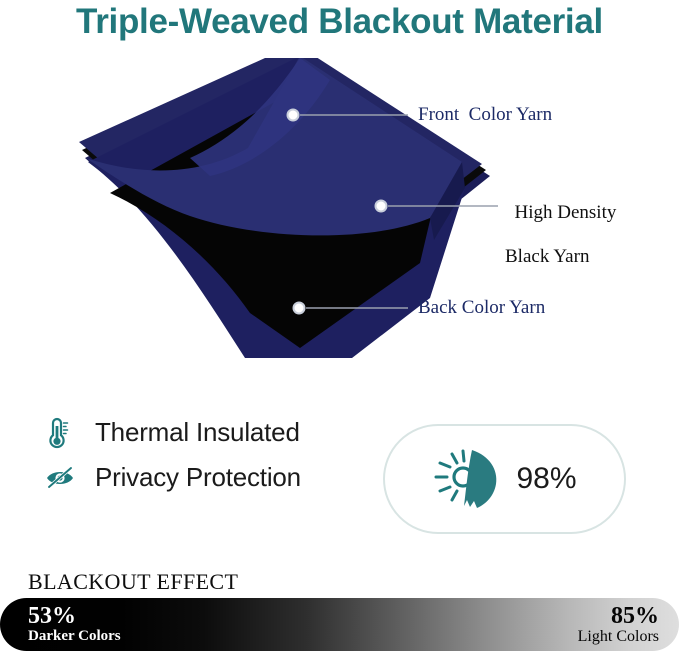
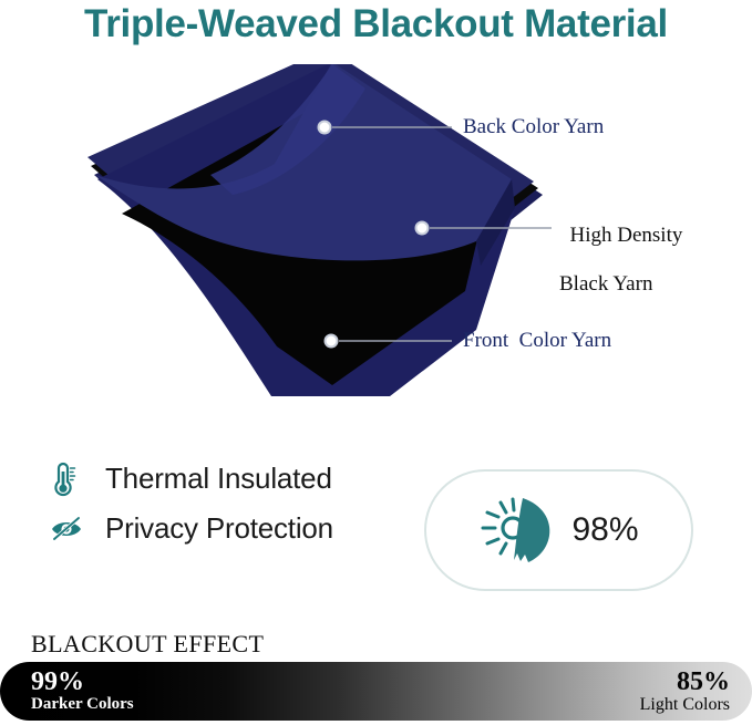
  Triple-Weaved Blackout Material
- Front Color Yarn
+ Back Color Yarn
  High Density
  Black Yarn
- Back Color Yarn
+ Front Color Yarn
  Thermal Insulated
  Privacy Protection
  98%
  BLACKOUT EFFECT
- 53%
+ 99%
  Darker Colors
  85%
  Light Colors
